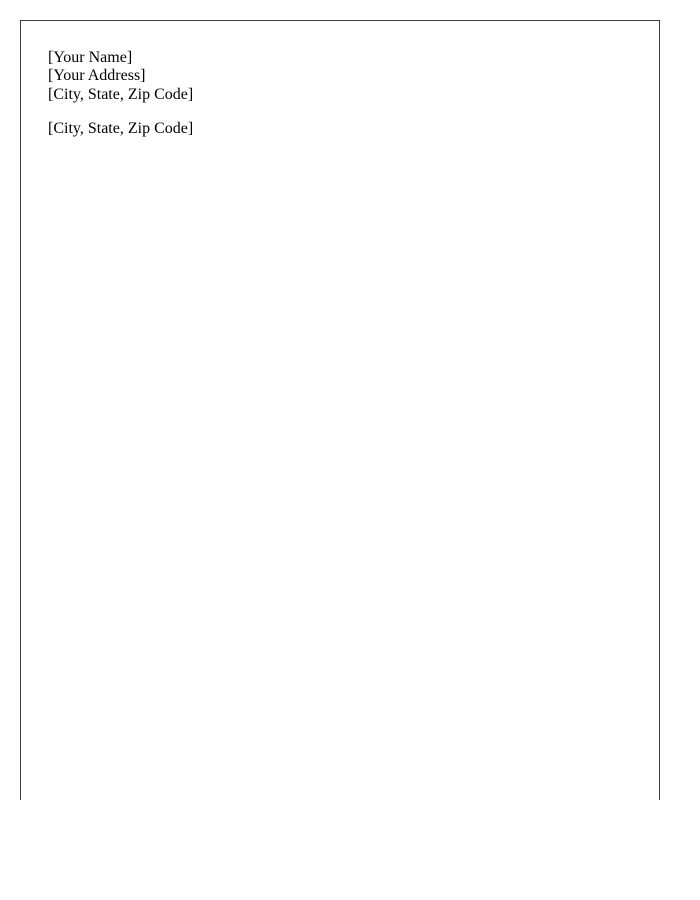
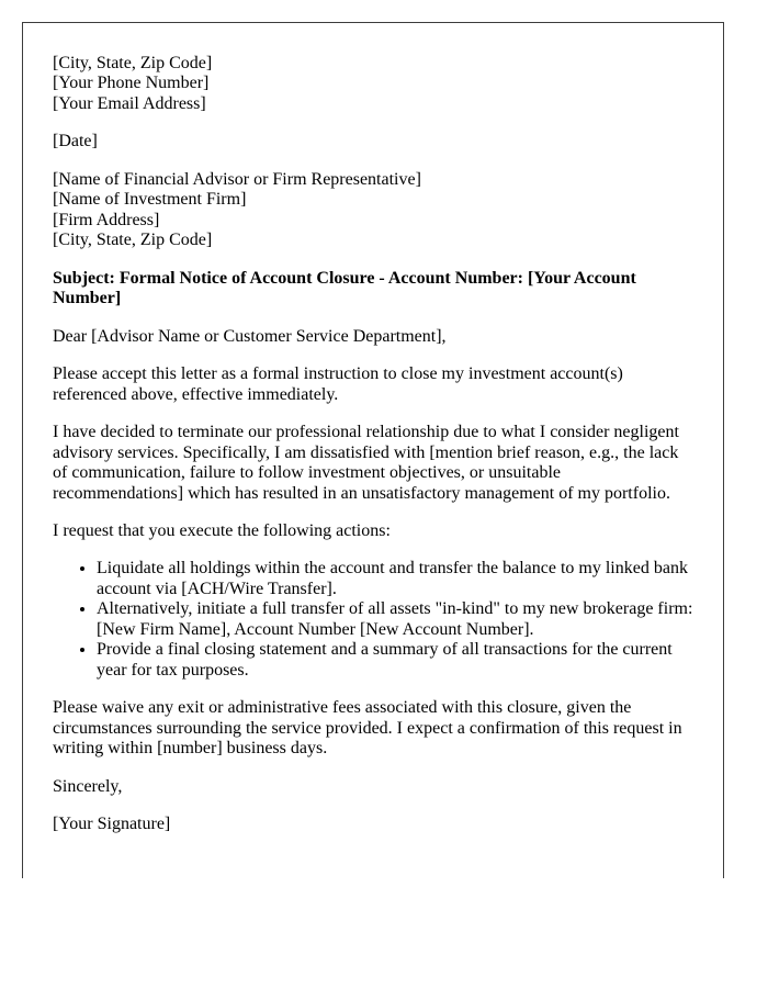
- [Your Name]
- [Your Address]
  [City, State, Zip Code]
+ [Your Phone Number]
+ [Your Email Address]
+ [Date]
+ [Name of Financial Advisor or Firm Representative]
+ [Name of Investment Firm]
+ [Firm Address]
  [City, State, Zip Code]
+ Subject: Formal Notice of Account Closure - Account Number: [Your Account Number]
+ Dear [Advisor Name or Customer Service Department],
+ Please accept this letter as a formal instruction to close my investment account(s) referenced above, effective immediately.
+ I have decided to terminate our professional relationship due to what I consider negligent advisory services. Specifically, I am dissatisfied with [mention brief reason, e.g., the lack of communication, failure to follow investment objectives, or unsuitable recommendations] which has resulted in an unsatisfactory management of my portfolio.
+ I request that you execute the following actions:
+ Liquidate all holdings within the account and transfer the balance to my linked bank account via [ACH/Wire Transfer].
+ Alternatively, initiate a full transfer of all assets "in-kind" to my new brokerage firm: [New Firm Name], Account Number [New Account Number].
+ Provide a final closing statement and a summary of all transactions for the current year for tax purposes.
+ Please waive any exit or administrative fees associated with this closure, given the circumstances surrounding the service provided. I expect a confirmation of this request in writing within [number] business days.
+ Sincerely,
+ [Your Signature]
